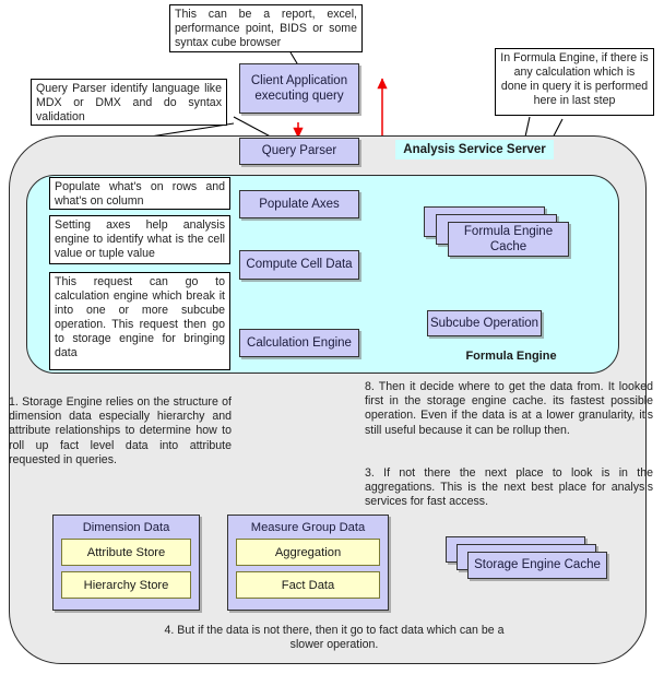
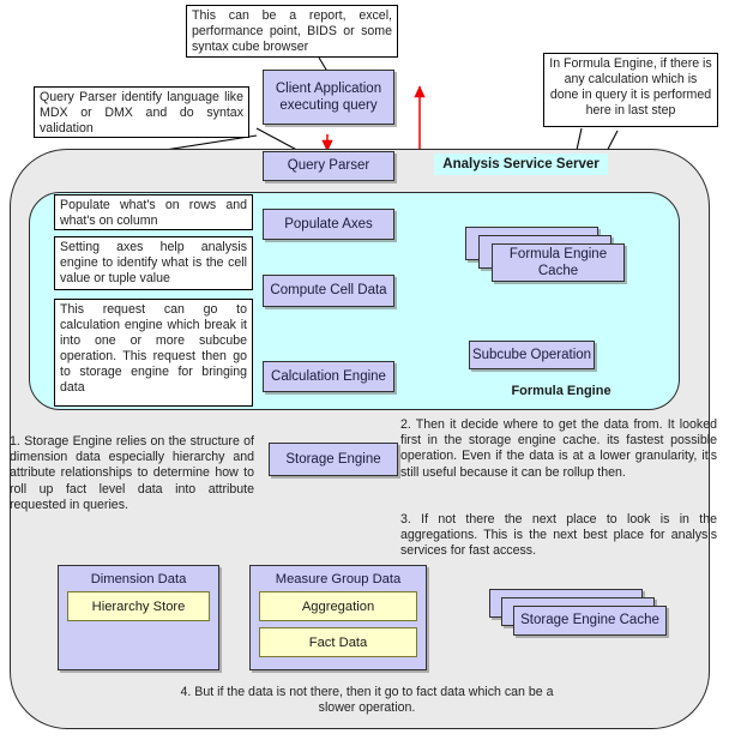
  Analysis Service Server
  Formula Engine
  This can be a report, excel, performance point, BIDS or some syntax cube browser
  Query Parser identify language like MDX or DMX and do syntax validation
  In Formula Engine, if there is any calculation which is done in query it is performed here in last step
  Populate what's on rows and what's on column
  Setting axes help analysis engine to identify what is the cell value or tuple value
  This request can go to calculation engine which break it into one or more subcube operation. This request then go to storage engine for bringing data
  Client Application executing query
  Query Parser
  Populate Axes
  Compute Cell Data
  Calculation Engine
  Subcube Operation
+ Storage Engine
  Formula Engine Cache
  Storage Engine Cache
  Dimension Data
- Attribute Store
  Hierarchy Store
  Measure Group Data
  Aggregation
  Fact Data
  1. Storage Engine relies on the structure of dimension data especially hierarchy and attribute relationships to determine how to roll up fact level data into attribute requested in queries.
- 8. Then it decide where to get the data from. It looked first in the storage engine cache. its fastest possible operation. Even if the data is at a lower granularity, it's still useful because it can be rollup then.
+ 2. Then it decide where to get the data from. It looked first in the storage engine cache. its fastest possible operation. Even if the data is at a lower granularity, it's still useful because it can be rollup then.
  3. If not there the next place to look is in the aggregations. This is the next best place for analysis services for fast access.
  4. But if the data is not there, then it go to fact data which can be a slower operation.
